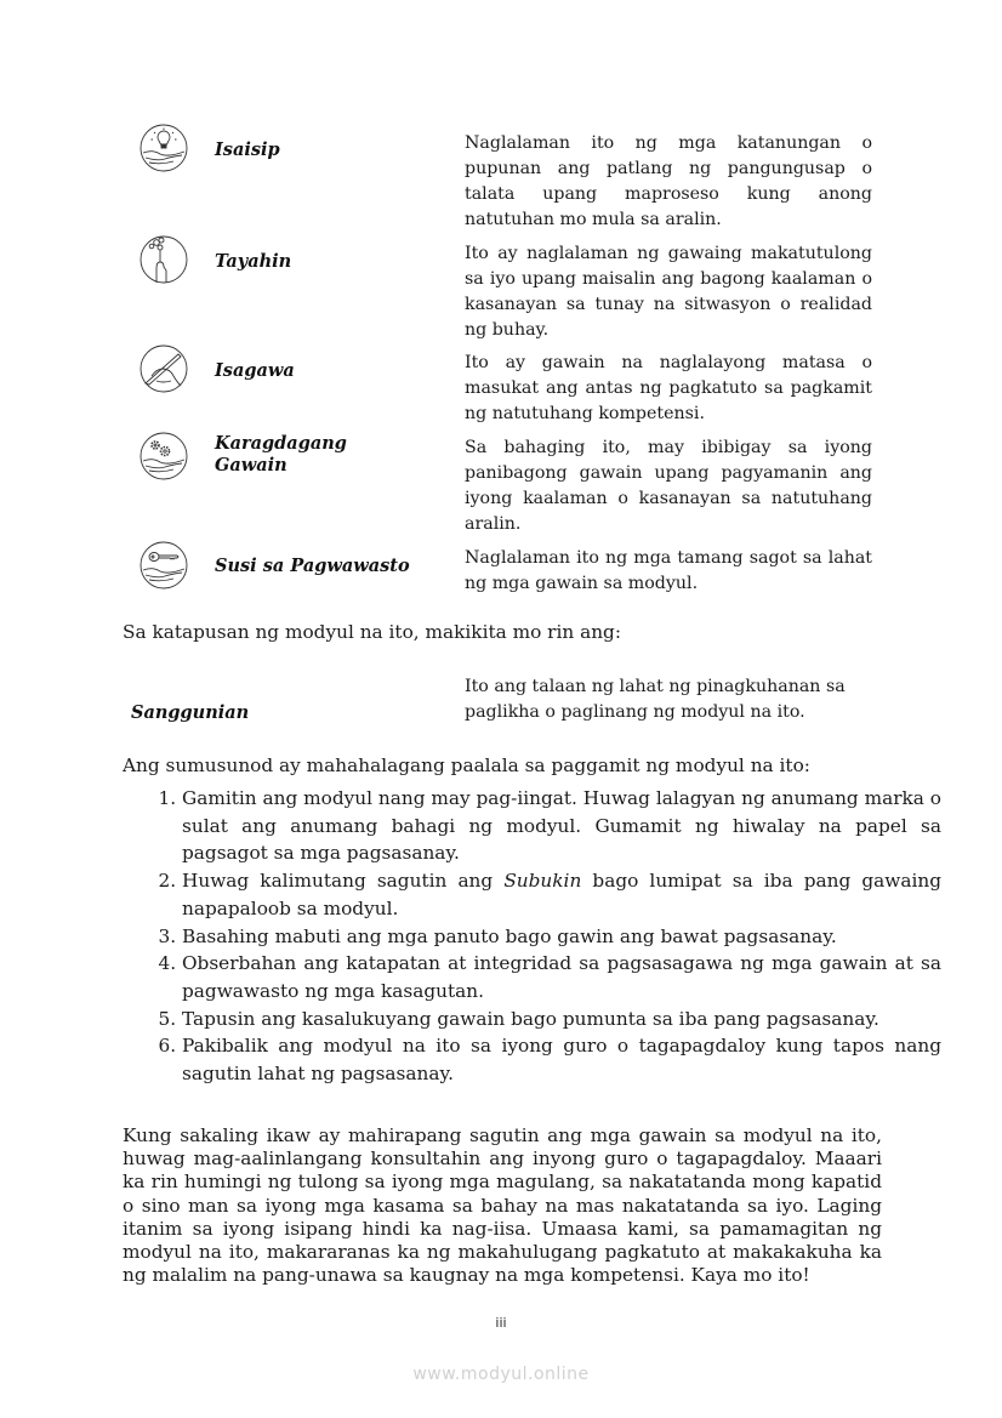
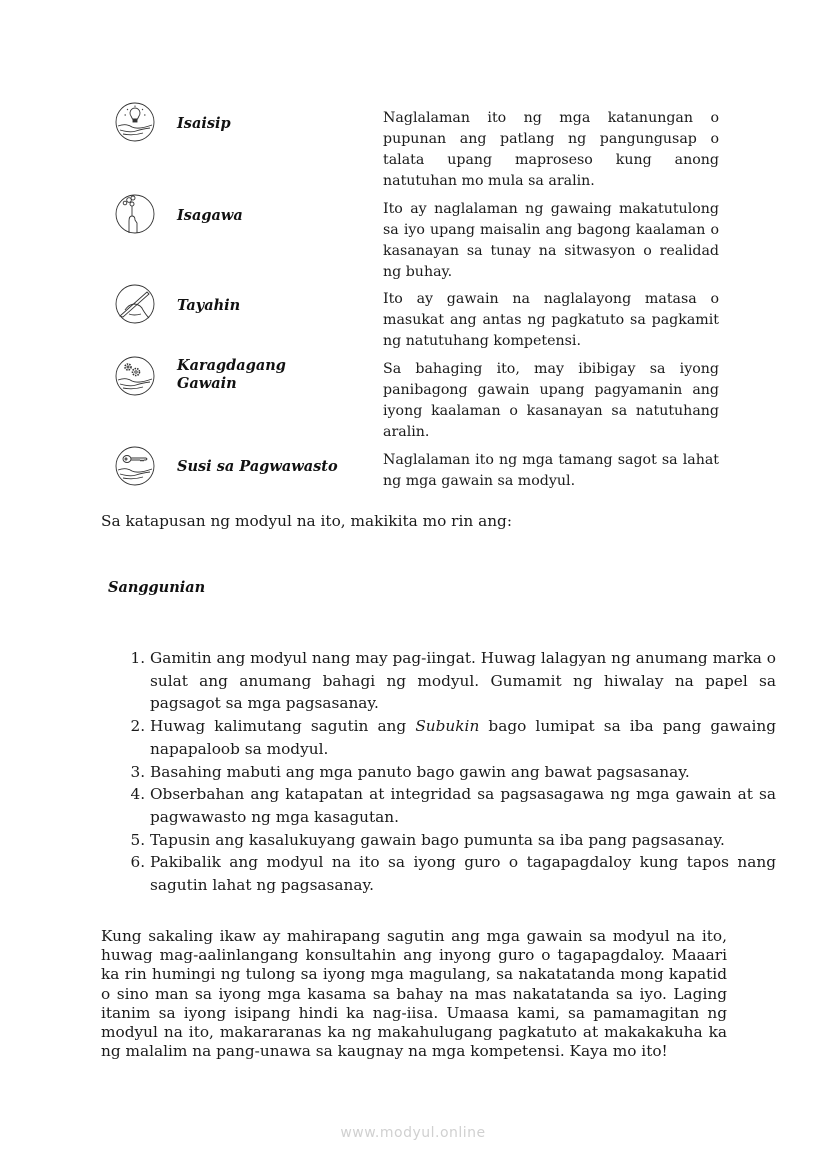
  Isaisip
  Naglalaman ito ng mga katanungan o pupunan ang patlang ng pangungusap o talata upang maproseso kung anong natutuhan mo mula sa aralin.
- Tayahin
+ Isagawa
  Ito ay naglalaman ng gawaing makatutulong sa iyo upang maisalin ang bagong kaalaman o kasanayan sa tunay na sitwasyon o realidad ng buhay.
- Isagawa
+ Tayahin
  Ito ay gawain na naglalayong matasa o masukat ang antas ng pagkatuto sa pagkamit ng natutuhang kompetensi.
  Karagdagang
  Gawain
  Sa bahaging ito, may ibibigay sa iyong panibagong gawain upang pagyamanin ang iyong kaalaman o kasanayan sa natutuhang aralin.
  Susi sa Pagwawasto
  Naglalaman ito ng mga tamang sagot sa lahat ng mga gawain sa modyul.
  Sa katapusan ng modyul na ito, makikita mo rin ang:
  Sanggunian
- Ito ang talaan ng lahat ng pinagkuhanan sa paglikha o paglinang ng modyul na ito.
- Ang sumusunod ay mahahalagang paalala sa paggamit ng modyul na ito:
  Gamitin ang modyul nang may pag-iingat. Huwag lalagyan ng anumang marka o sulat ang anumang bahagi ng modyul. Gumamit ng hiwalay na papel sa pagsagot sa mga pagsasanay.
  Huwag kalimutang sagutin ang Subukin bago lumipat sa iba pang gawaing napapaloob sa modyul.
  Basahing mabuti ang mga panuto bago gawin ang bawat pagsasanay.
  Obserbahan ang katapatan at integridad sa pagsasagawa ng mga gawain at sa pagwawasto ng mga kasagutan.
  Tapusin ang kasalukuyang gawain bago pumunta sa iba pang pagsasanay.
  Pakibalik ang modyul na ito sa iyong guro o tagapagdaloy kung tapos nang sagutin lahat ng pagsasanay.
  Kung sakaling ikaw ay mahirapang sagutin ang mga gawain sa modyul na ito, huwag mag-aalinlangang konsultahin ang inyong guro o tagapagdaloy. Maaari ka rin humingi ng tulong sa iyong mga magulang, sa nakatatanda mong kapatid o sino man sa iyong mga kasama sa bahay na mas nakatatanda sa iyo. Laging itanim sa iyong isipang hindi ka nag-iisa. Umaasa kami, sa pamamagitan ng modyul na ito, makararanas ka ng makahulugang pagkatuto at makakakuha ka ng malalim na pang-unawa sa kaugnay na mga kompetensi. Kaya mo ito!
- iii
  www.modyul.online
